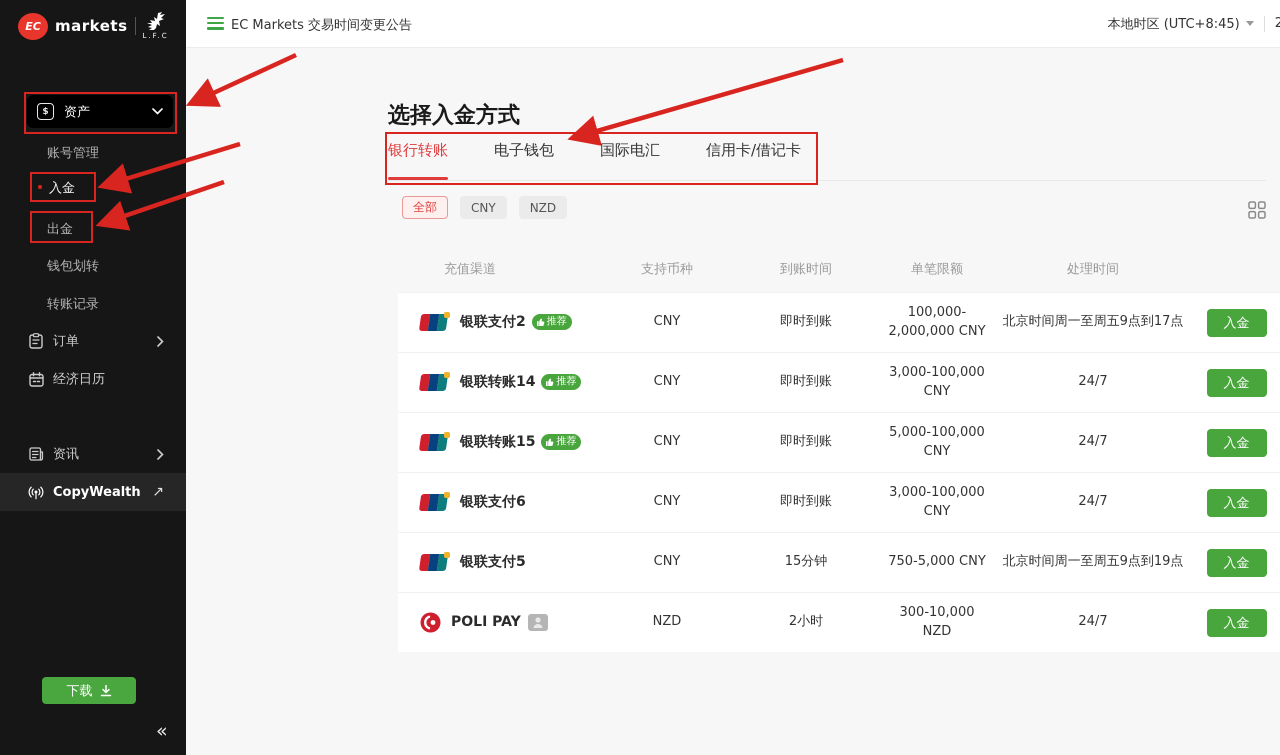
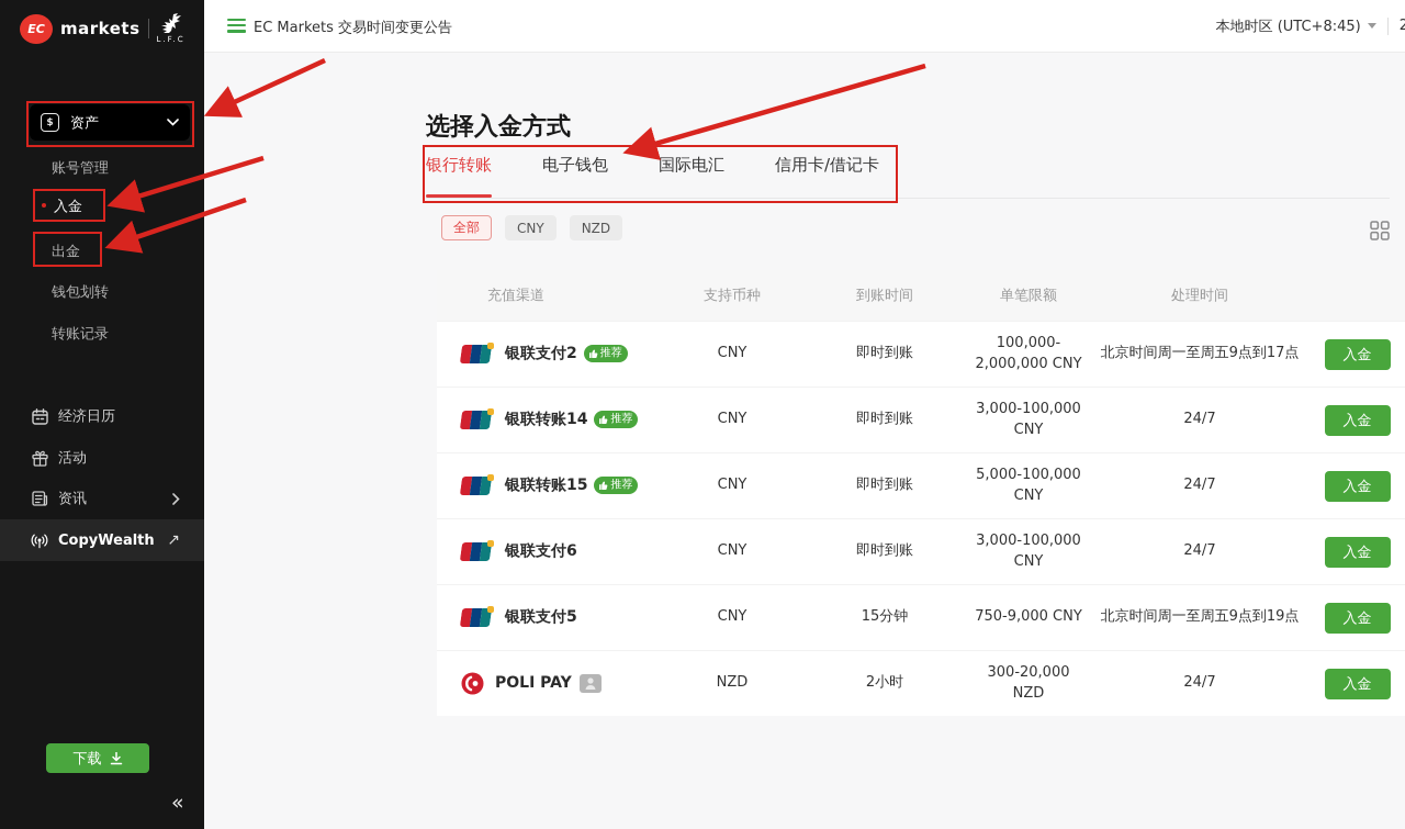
  EC
  markets
  L.F.C
  $
  资产
  账号管理
  入金
  出金
  钱包划转
  转账记录
- 订单
  经济日历
+ 活动
  资讯
  CopyWealth
  ↗
  下载
  «
  EC Markets 交易时间变更公告
  本地时区 (UTC+8:45)
  2
  选择入金方式
  银行转账
  电子钱包
  国际电汇
  信用卡/借记卡
  全部
  CNY
  NZD
  充值渠道
  支持币种
  到账时间
  单笔限额
  处理时间
  银联支付2
  推荐
  CNY
  即时到账
  100,000-2,000,000 CNY
  北京时间周一至周五9点到17点
  入金
  银联转账14
  推荐
  CNY
  即时到账
  3,000-100,000 CNY
  24/7
  入金
  银联转账15
  推荐
  CNY
  即时到账
  5,000-100,000 CNY
  24/7
  入金
  银联支付6
  CNY
  即时到账
  3,000-100,000 CNY
  24/7
  入金
  银联支付5
  CNY
  15分钟
- 750-5,000 CNY
+ 750-9,000 CNY
  北京时间周一至周五9点到19点
  入金
  POLI PAY
  NZD
  2小时
- 300-10,000 NZD
+ 300-20,000 NZD
  24/7
  入金
